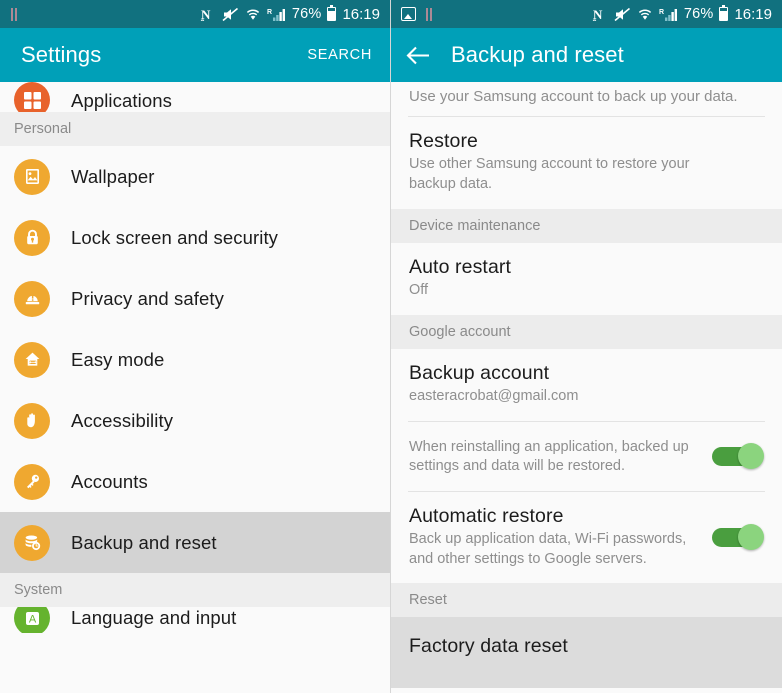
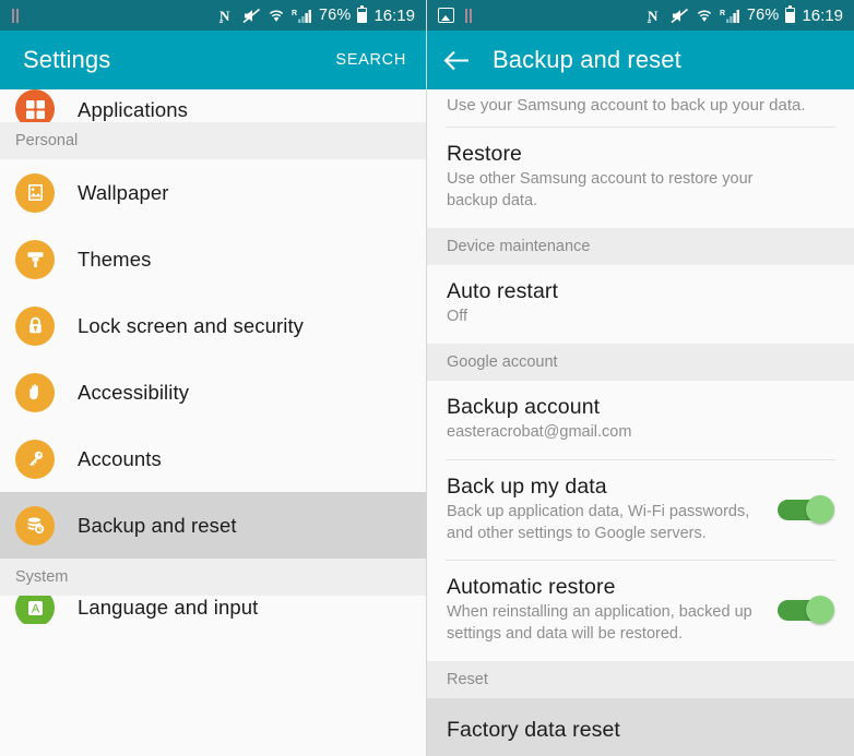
  N
  76%
  16:19
  Settings
  SEARCH
  Applications
  Personal
  Wallpaper
+ Themes
  Lock screen and security
- Privacy and safety
- Easy mode
  Accessibility
  Accounts
  Backup and reset
  System
  A
  Language and input
  N
  76%
  16:19
  Backup and reset
  Use your Samsung account to back up your data.
  Restore
  Use other Samsung account to restore your backup data.
  Device maintenance
  Auto restart
  Off
  Google account
  Backup account
  easteracrobat@gmail.com
+ Back up my data
- When reinstalling an application, backed up settings and data will be restored.
+ Back up application data, Wi-Fi passwords, and other settings to Google servers.
  Automatic restore
- Back up application data, Wi-Fi passwords, and other settings to Google servers.
+ When reinstalling an application, backed up settings and data will be restored.
  Reset
  Factory data reset
